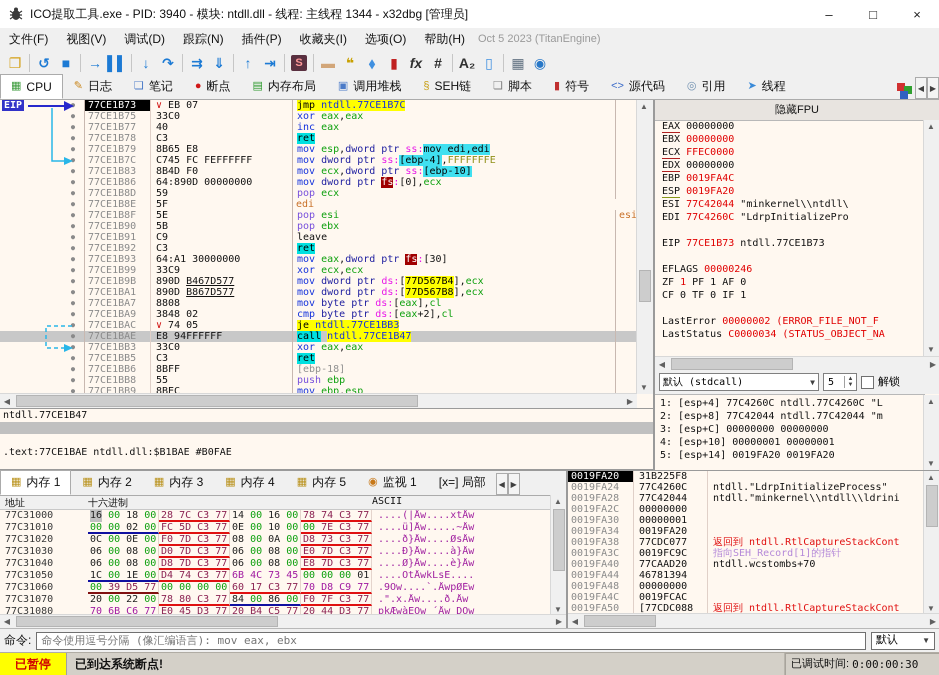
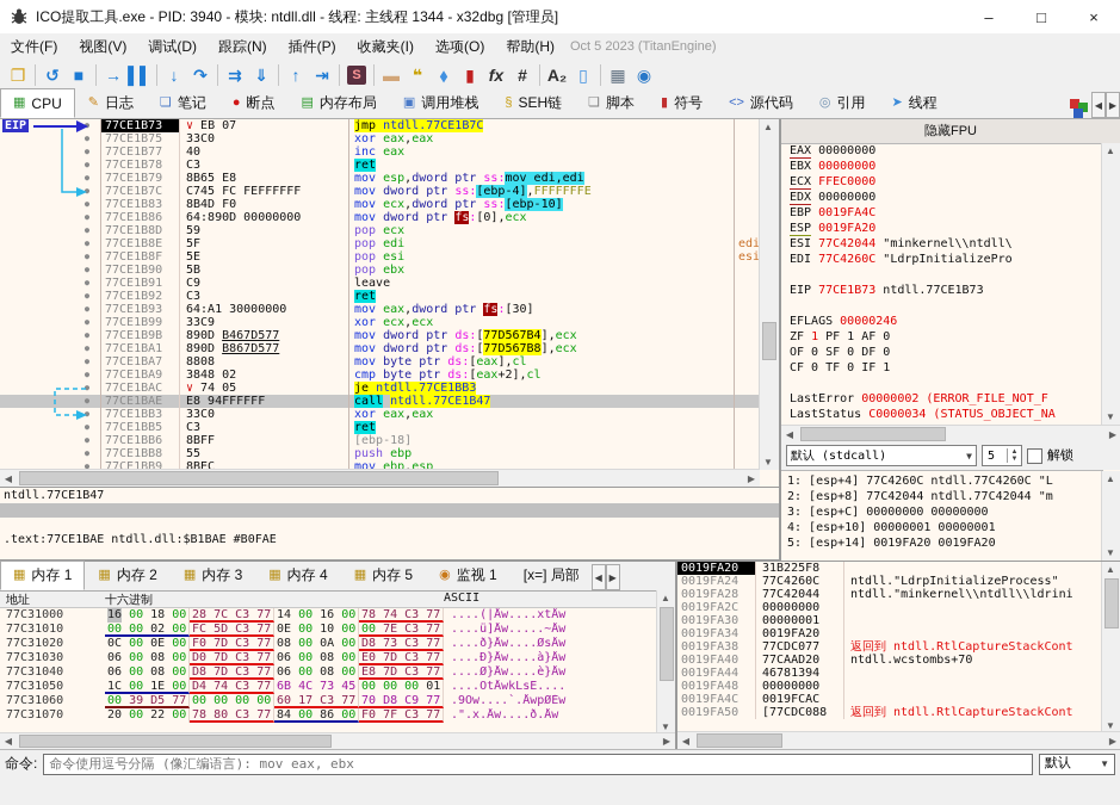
  ICO提取工具.exe - PID: 3940 - 模块: ntdll.dll - 线程: 主线程 1344 - x32dbg [管理员]
  –
  □
  ×
  文件(F)
  视图(V)
  调试(D)
  跟踪(N)
  插件(P)
  收藏夹(I)
  选项(O)
  帮助(H)
  Oct 5 2023 (TitanEngine)
  ❐
  ↺
  ■
  →
  ▌▌
  ↓
  ↷
  ⇉
  ⇓
  ↑
  ⇥
  S
  ▬
  ❝
  ⬧
  ▮
  fx
  #
  A₂
  ▯
  ▦
  ◉
  ▦
  CPU
  ✎
  日志
  ❏
  笔记
  ●
  断点
  ▤
  内存布局
  ▣
  调用堆栈
  §
  SEH链
  ❏
  脚本
  ▮
  符号
  <>
  源代码
  ◎
  引用
  ➤
  线程
  ◀
  ▶
  ●
  77CE1B73
  ∨ EB 07
  jmp ntdll.77CE1B7C
  ●
  77CE1B75
  33C0
  xor eax,eax
  ●
  77CE1B77
  40
  inc eax
  ●
  77CE1B78
  C3
  ret
  ●
  77CE1B79
  8B65 E8
  mov esp,dword ptr ss:mov edi,edi
  ●
  77CE1B7C
  C745 FC FEFFFFFF
  mov dword ptr ss:[ebp-4],FFFFFFFE
  ●
  77CE1B83
  8B4D F0
  mov ecx,dword ptr ss:[ebp-10]
  ●
  77CE1B86
  64:890D 00000000
  mov dword ptr fs:[0],ecx
  ●
  77CE1B8D
  59
  pop ecx
  ●
  77CE1B8E
  5F
+ pop edi
  edi
  ●
  77CE1B8F
  5E
  pop esi
  esi
  ●
  77CE1B90
  5B
  pop ebx
  ●
  77CE1B91
  C9
  leave
  ●
  77CE1B92
  C3
  ret
  ●
  77CE1B93
  64:A1 30000000
  mov eax,dword ptr fs:[30]
  ●
  77CE1B99
  33C9
  xor ecx,ecx
  ●
  77CE1B9B
  890D B467D577
  mov dword ptr ds:[77D567B4],ecx
  ●
  77CE1BA1
  890D B867D577
  mov dword ptr ds:[77D567B8],ecx
  ●
  77CE1BA7
  8808
  mov byte ptr ds:[eax],cl
  ●
  77CE1BA9
  3848 02
  cmp byte ptr ds:[eax+2],cl
  ●
  77CE1BAC
  ∨ 74 05
  je ntdll.77CE1BB3
  ●
  77CE1BAE
  E8 94FFFFFF
  call ntdll.77CE1B47
  ●
  77CE1BB3
  33C0
  xor eax,eax
  ●
  77CE1BB5
  C3
  ret
  ●
  77CE1BB6
  8BFF
  [ebp-18]
  ●
  77CE1BB8
  55
  push ebp
  ●
  77CE1BB9
  8BEC
  mov ebp,esp
  EIP
  ▲
  ▼
  ◀
  ▶
  ntdll.77CE1B47
  .text:77CE1BAE ntdll.dll:$B1BAE #B0FAE
  隐藏FPU
  EAX 00000000
  EBX 00000000
  ECX FFEC0000
  EDX 00000000
  EBP 0019FA4C
  ESP 0019FA20
  ESI 77C42044 "minkernel\\ntdll\
  EDI 77C4260C "LdrpInitializePro
  EIP 77CE1B73 ntdll.77CE1B73
  EFLAGS 00000246
  ZF 1 PF 1 AF 0
+ OF 0 SF 0 DF 0
  CF 0 TF 0 IF 1
  LastError 00000002 (ERROR_FILE_NOT_F
  LastStatus C0000034 (STATUS_OBJECT_NA
  ▲
  ▼
  ◀
  ▶
  默认 (stdcall)
  ▼
  5
  解锁
  1: [esp+4] 77C4260C ntdll.77C4260C "L
  2: [esp+8] 77C42044 ntdll.77C42044 "m
  3: [esp+C] 00000000 00000000
  4: [esp+10] 00000001 00000001
  5: [esp+14] 0019FA20 0019FA20
  ▲
  ▼
  ▦
  内存 1
  ▦
  内存 2
  ▦
  内存 3
  ▦
  内存 4
  ▦
  内存 5
  ◉
  监视 1
  [x=] 局部
  ◀
  ▶
  地址
  十六进制
  ASCII
  77C31000
  16 00 18 00
  28 7C C3 77
  14 00 16 00
  78 74 C3 77
  ....(|Åw....xtÅw
  77C31010
  00 00 02 00
  FC 5D C3 77
  0E 00 10 00
  00 7E C3 77
  ....ü]Åw.....~Åw
  77C31020
  0C 00 0E 00
  F0 7D C3 77
  08 00 0A 00
  D8 73 C3 77
  ....ð}Åw....ØsÅw
  77C31030
  06 00 08 00
  D0 7D C3 77
  06 00 08 00
  E0 7D C3 77
  ....Ð}Åw....à}Åw
  77C31040
  06 00 08 00
  D8 7D C3 77
  06 00 08 00
  E8 7D C3 77
  ....Ø}Åw....è}Åw
  77C31050
  1C 00 1E 00
  D4 74 C3 77
  6B 4C 73 45
  00 00 00 01
  ....ÔtÅwkLsE....
  77C31060
  00 39 D5 77
  00 00 00 00
  60 17 C3 77
  70 D8 C9 77
  .9Ôw....`.ÅwpØÉw
  77C31070
  20 00 22 00
  78 80 C3 77
  84 00 86 00
  F0 7F C3 77
  .".x.Åw....ð.Åw
- 77C31080
- 70 6B C6 77
- E0 45 D3 77
- 20 B4 C5 77
- 20 44 D3 77
- pkÆwàEÓw ´Åw DÓw
  ▲
  ▼
  ◀
  ▶
  0019FA20
  31B225F8
  0019FA24
  77C4260C
  ntdll."LdrpInitializeProcess"
  0019FA28
  77C42044
  ntdll."minkernel\\ntdll\\ldrini
  0019FA2C
  00000000
  0019FA30
  00000001
  0019FA34
  0019FA20
  0019FA38
  77CDC077
  返回到 ntdll.RtlCaptureStackCont
- 0019FA3C
- 0019FC9C
- 指向SEH_Record[1]的指针
  0019FA40
  77CAAD20
  ntdll.wcstombs+70
  0019FA44
  46781394
  0019FA48
  00000000
  0019FA4C
  0019FCAC
  0019FA50
  [77CDC088
  返回到 ntdll.RtlCaptureStackCont
  ▲
  ▼
  ◀
  ▶
  命令:
  命令使用逗号分隔 (像汇编语言): mov eax, ebx
  默认
  ▼
- 已暂停
- 已到达系统断点!
- 已调试时间:
- 0:00:00:30
